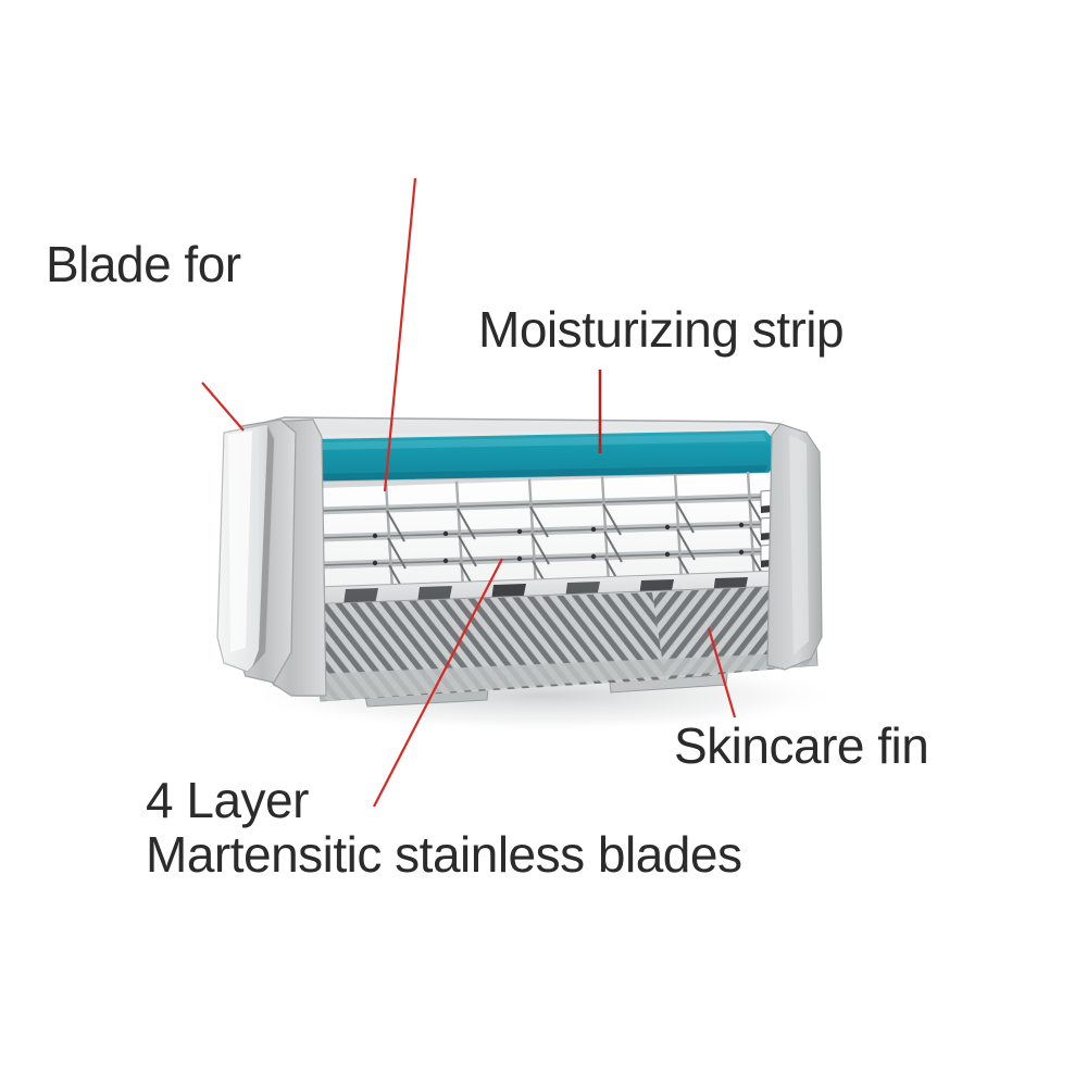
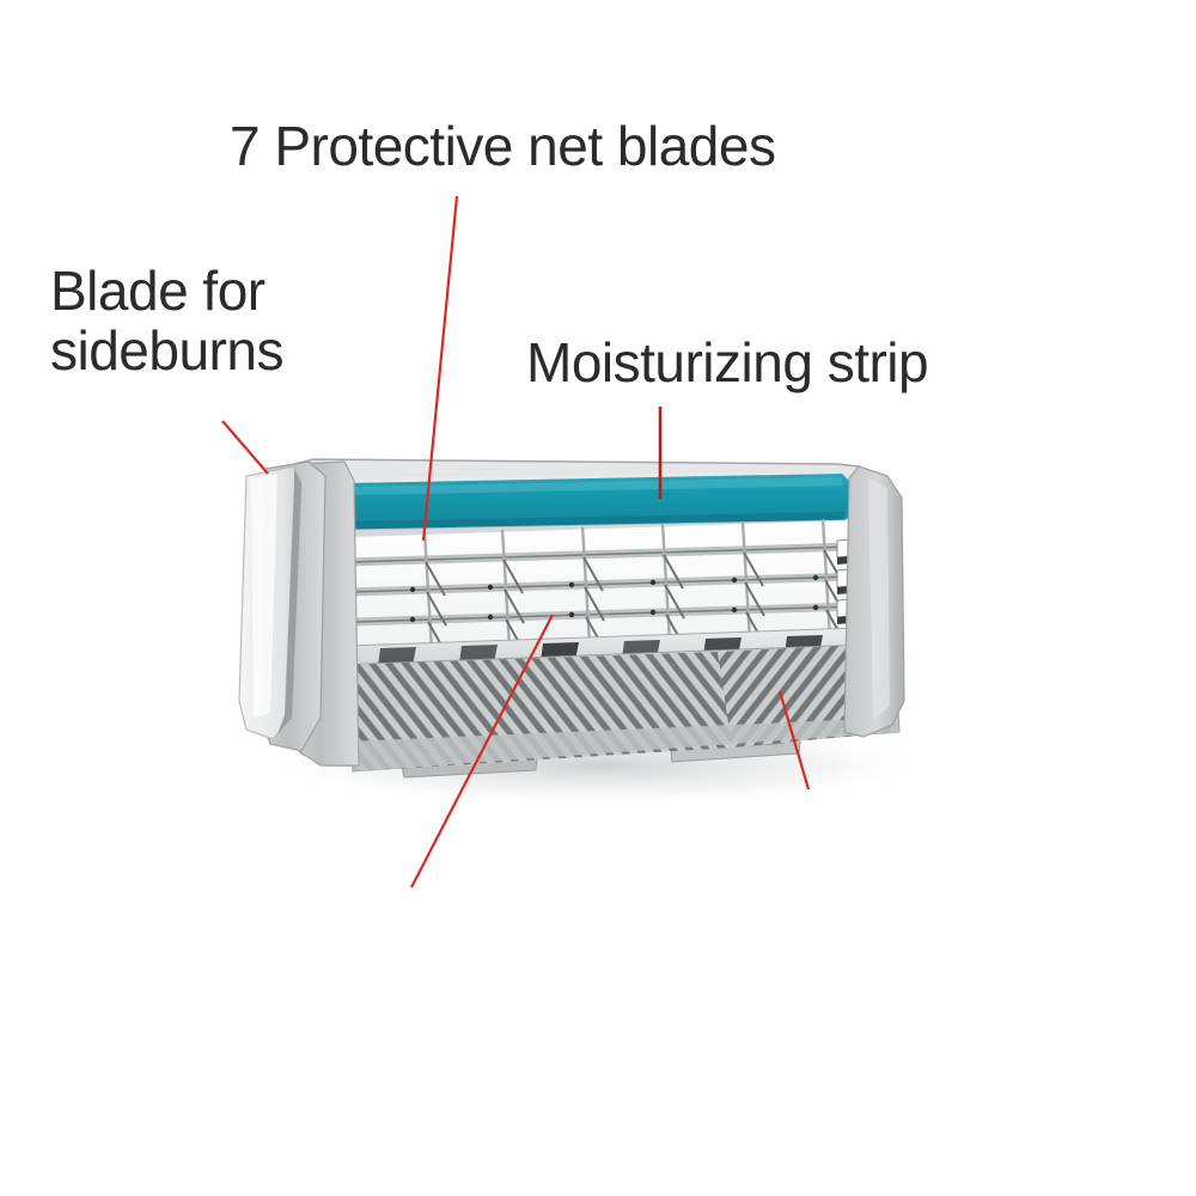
+ 7 Protective net blades
  Blade for
+ sideburns
  Moisturizing strip
- Skincare fin
- 4 Layer
- Martensitic stainless blades
